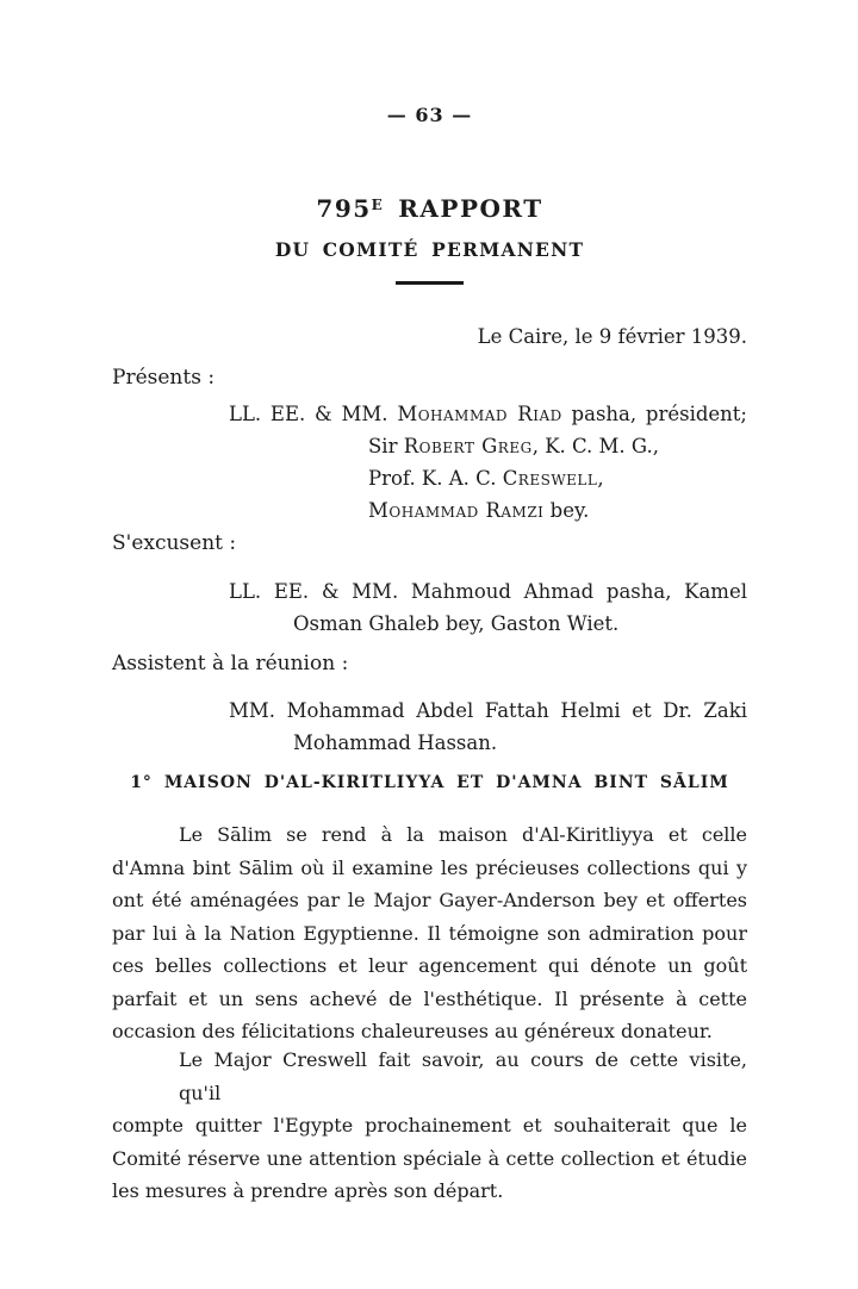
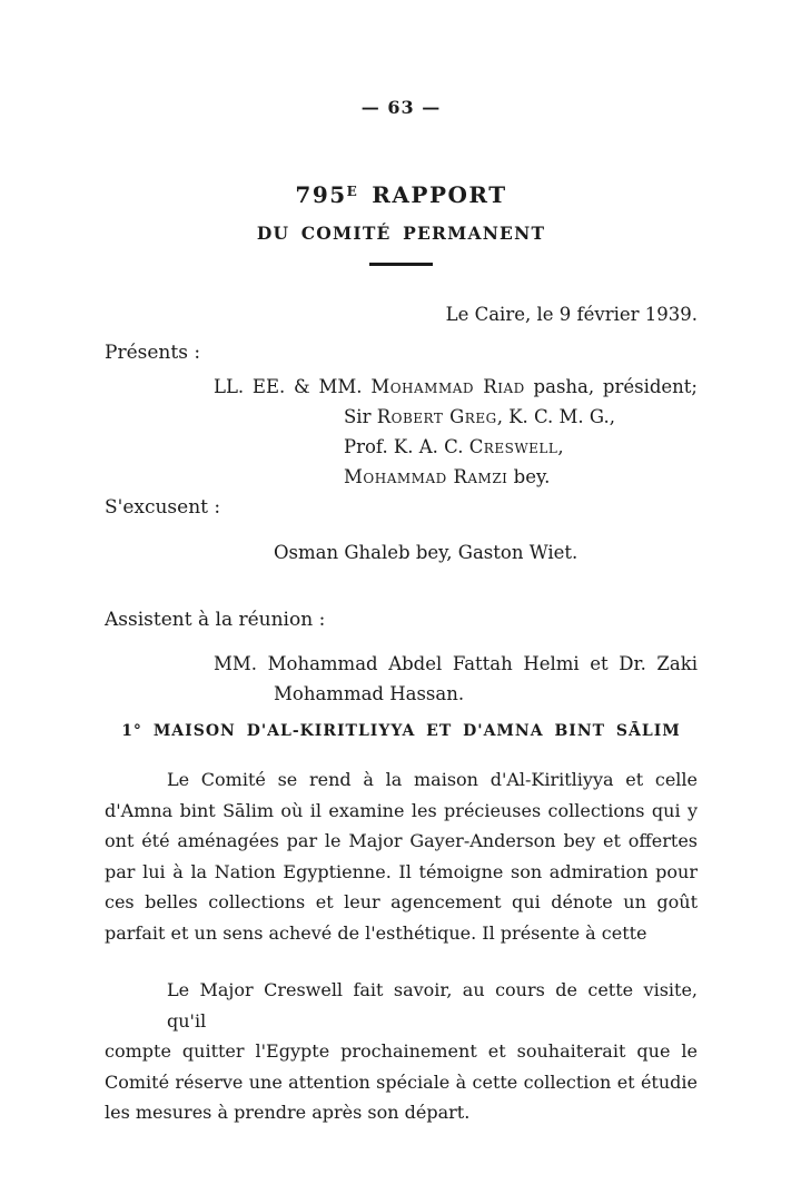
  — 63 —
  795E RAPPORT
  DU COMITÉ PERMANENT
  Le Caire, le 9 février 1939.
  Présents :
  LL. EE. & MM. Mohammad Riad pasha, président;
  Sir Robert Greg, K. C. M. G.,
  Prof. K. A. C. Creswell,
  Mohammad Ramzi bey.
  S'excusent :
- LL. EE. & MM. Mahmoud Ahmad pasha, Kamel
  Osman Ghaleb bey, Gaston Wiet.
  Assistent à la réunion :
  MM. Mohammad Abdel Fattah Helmi et Dr. Zaki
  Mohammad Hassan.
  1° MAISON D'AL-KIRITLIYYA ET D'AMNA BINT SĀLIM
- Le Sālim se rend à la maison d'Al-Kiritliyya et celle
+ Le Comité se rend à la maison d'Al-Kiritliyya et celle
  d'Amna bint Sālim où il examine les précieuses collections qui y
  ont été aménagées par le Major Gayer-Anderson bey et offertes
  par lui à la Nation Egyptienne. Il témoigne son admiration pour
  ces belles collections et leur agencement qui dénote un goût
  parfait et un sens achevé de l'esthétique. Il présente à cette
- occasion des félicitations chaleureuses au généreux donateur.
  Le Major Creswell fait savoir, au cours de cette visite, qu'il
  compte quitter l'Egypte prochainement et souhaiterait que le
  Comité réserve une attention spéciale à cette collection et étudie
  les mesures à prendre après son départ.
